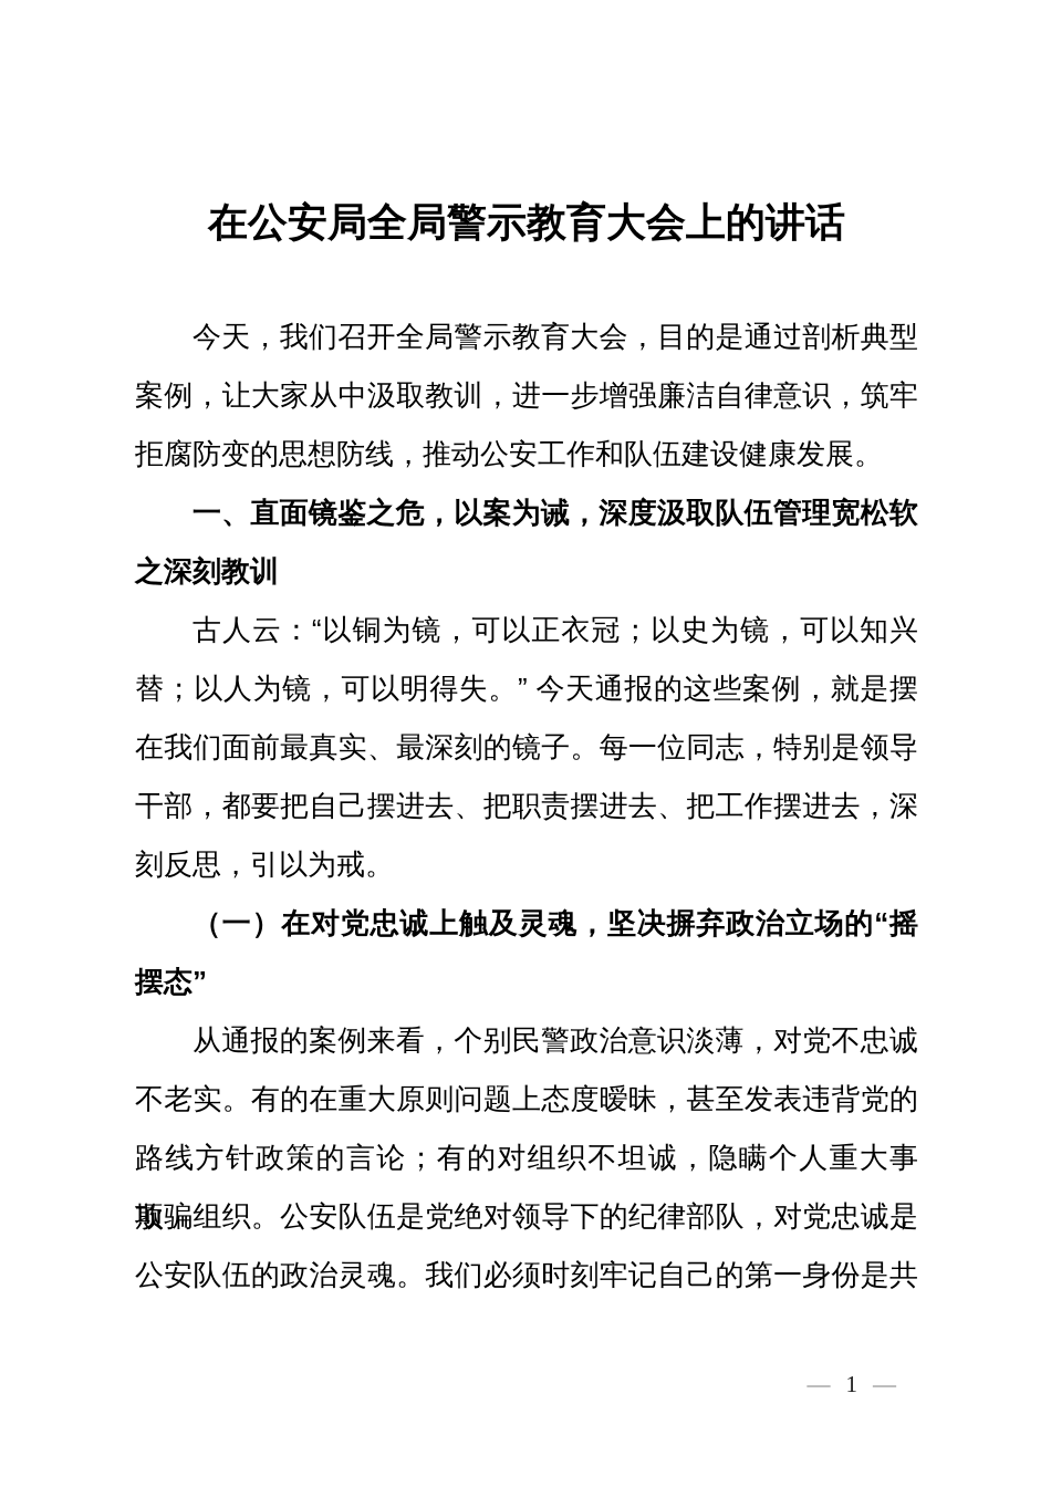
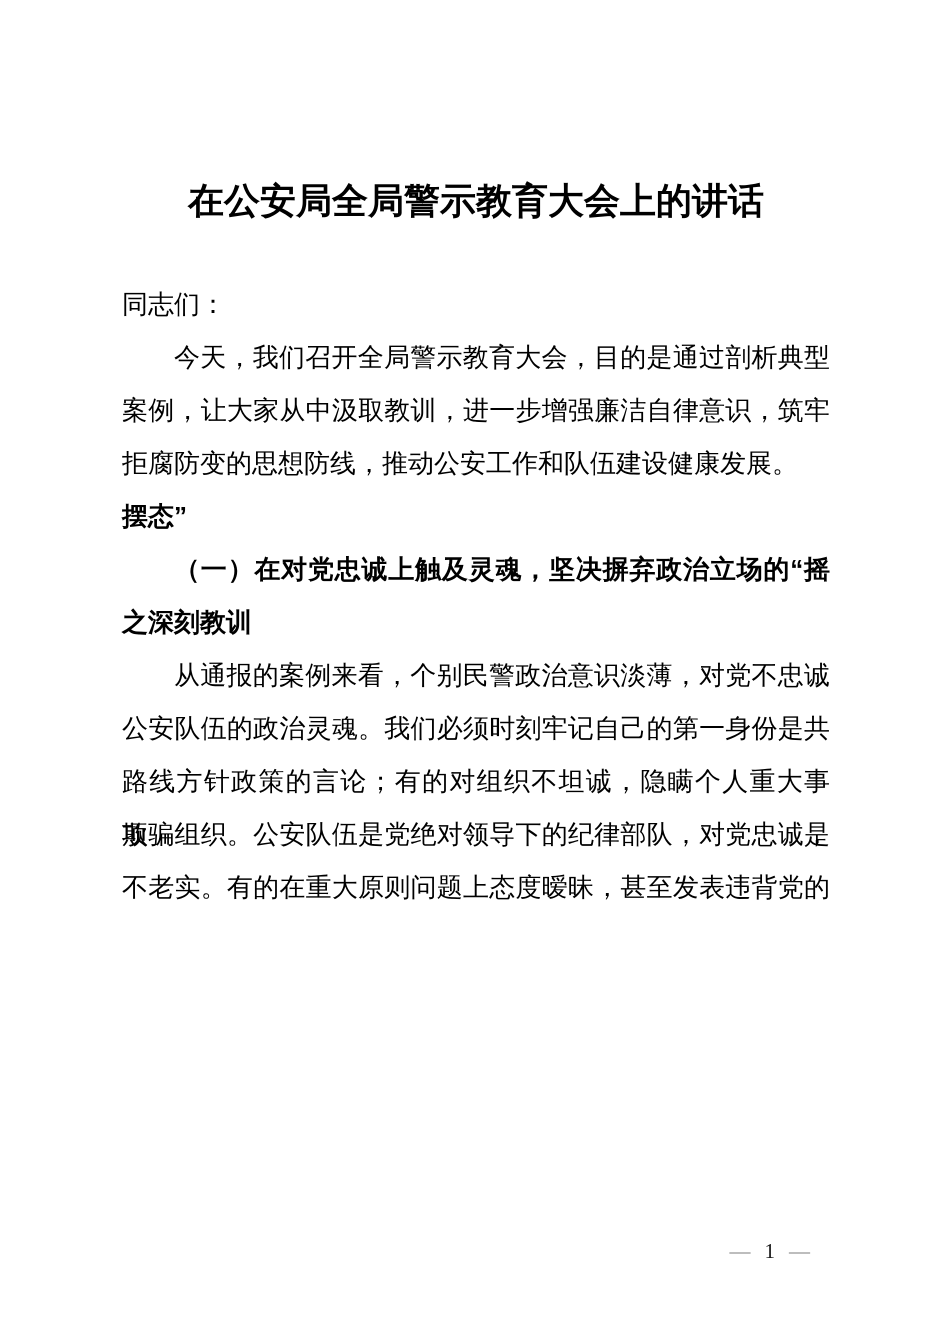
  在公安局全局警示教育大会上的讲话
+ 同志们：
  今天，我们召开全局警示教育大会，目的是通过剖析典型
  案例，让大家从中汲取教训，进一步增强廉洁自律意识，筑牢
  拒腐防变的思想防线，推动公安工作和队伍建设健康发展。
- 一、直面镜鉴之危，以案为诫，深度汲取队伍管理宽松软
- 之深刻教训
+ 摆态”
- 古人云：“以铜为镜，可以正衣冠；以史为镜，可以知兴
- 替；以人为镜，可以明得失。” 今天通报的这些案例，就是摆
- 在我们面前最真实、最深刻的镜子。每一位同志，特别是领导
- 干部，都要把自己摆进去、把职责摆进去、把工作摆进去，深
- 刻反思，引以为戒。
  （一）在对党忠诚上触及灵魂，坚决摒弃政治立场的“摇
- 摆态”
+ 之深刻教训
  从通报的案例来看，个别民警政治意识淡薄，对党不忠诚
- 不老实。有的在重大原则问题上态度暧昧，甚至发表违背党的
+ 公安队伍的政治灵魂。我们必须时刻牢记自己的第一身份是共
  路线方针政策的言论；有的对组织不坦诚，隐瞒个人重大事项，
  欺骗组织。公安队伍是党绝对领导下的纪律部队，对党忠诚是
- 公安队伍的政治灵魂。我们必须时刻牢记自己的第一身份是共
+ 不老实。有的在重大原则问题上态度暧昧，甚至发表违背党的
  — 1 —
